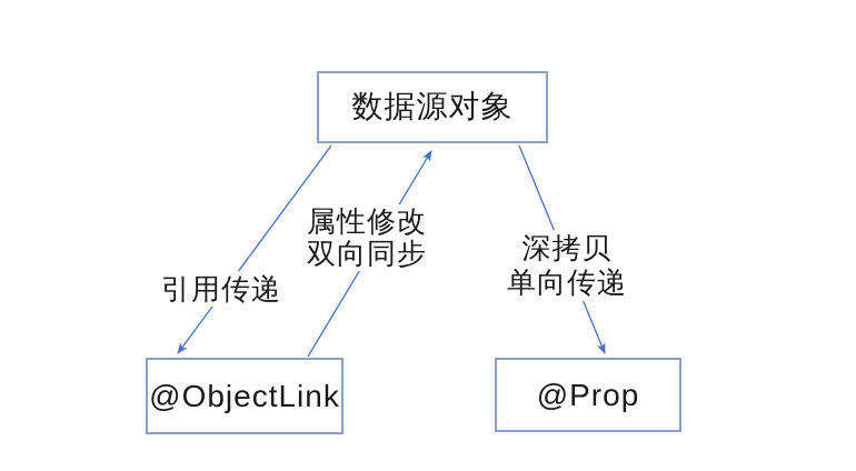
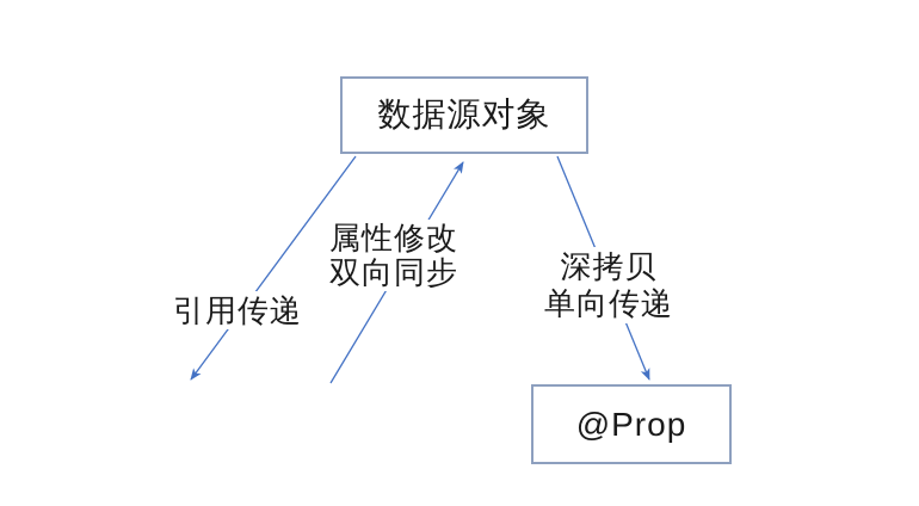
  数据源对象
- @ObjectLink
  @Prop
  引用传递
  属性修改
  双向同步
  深拷贝
  单向传递
